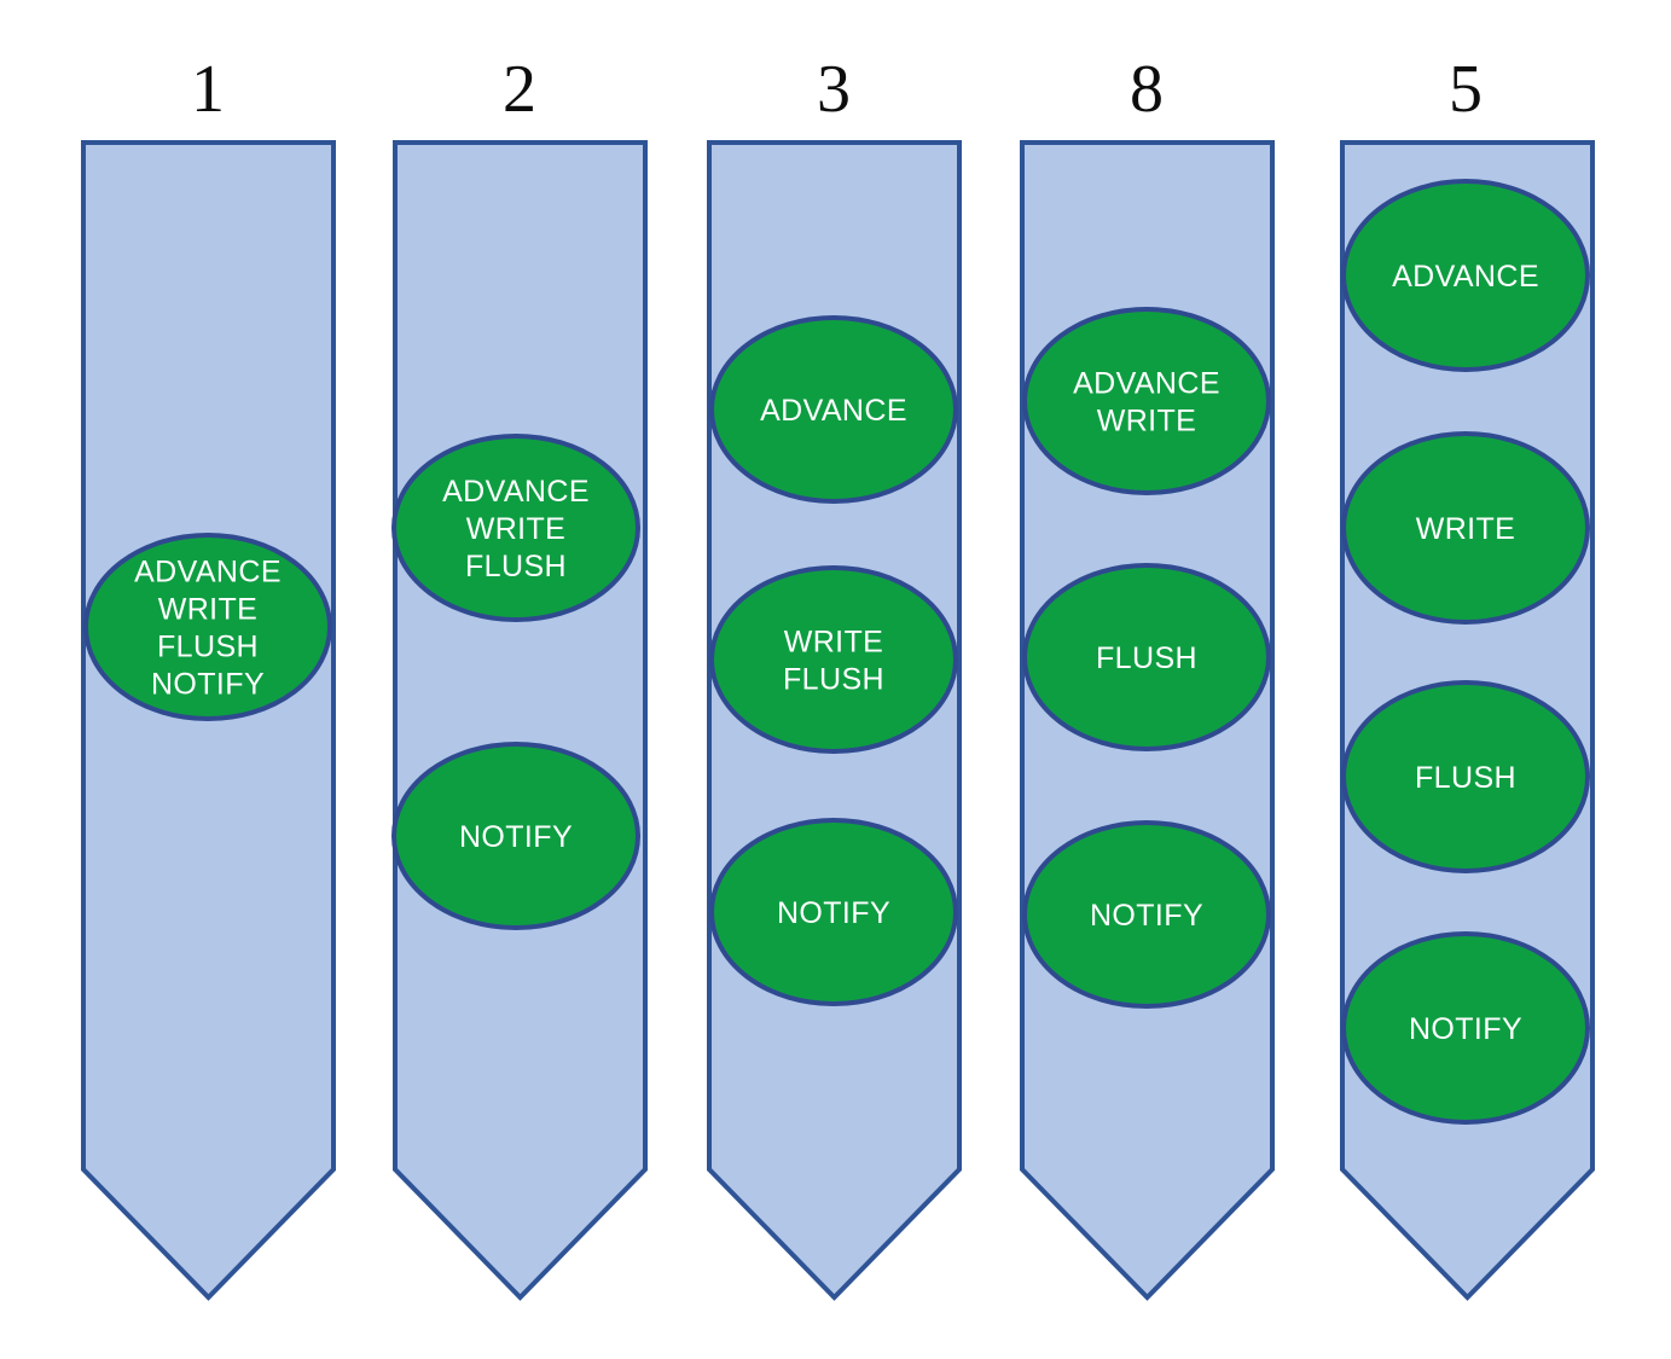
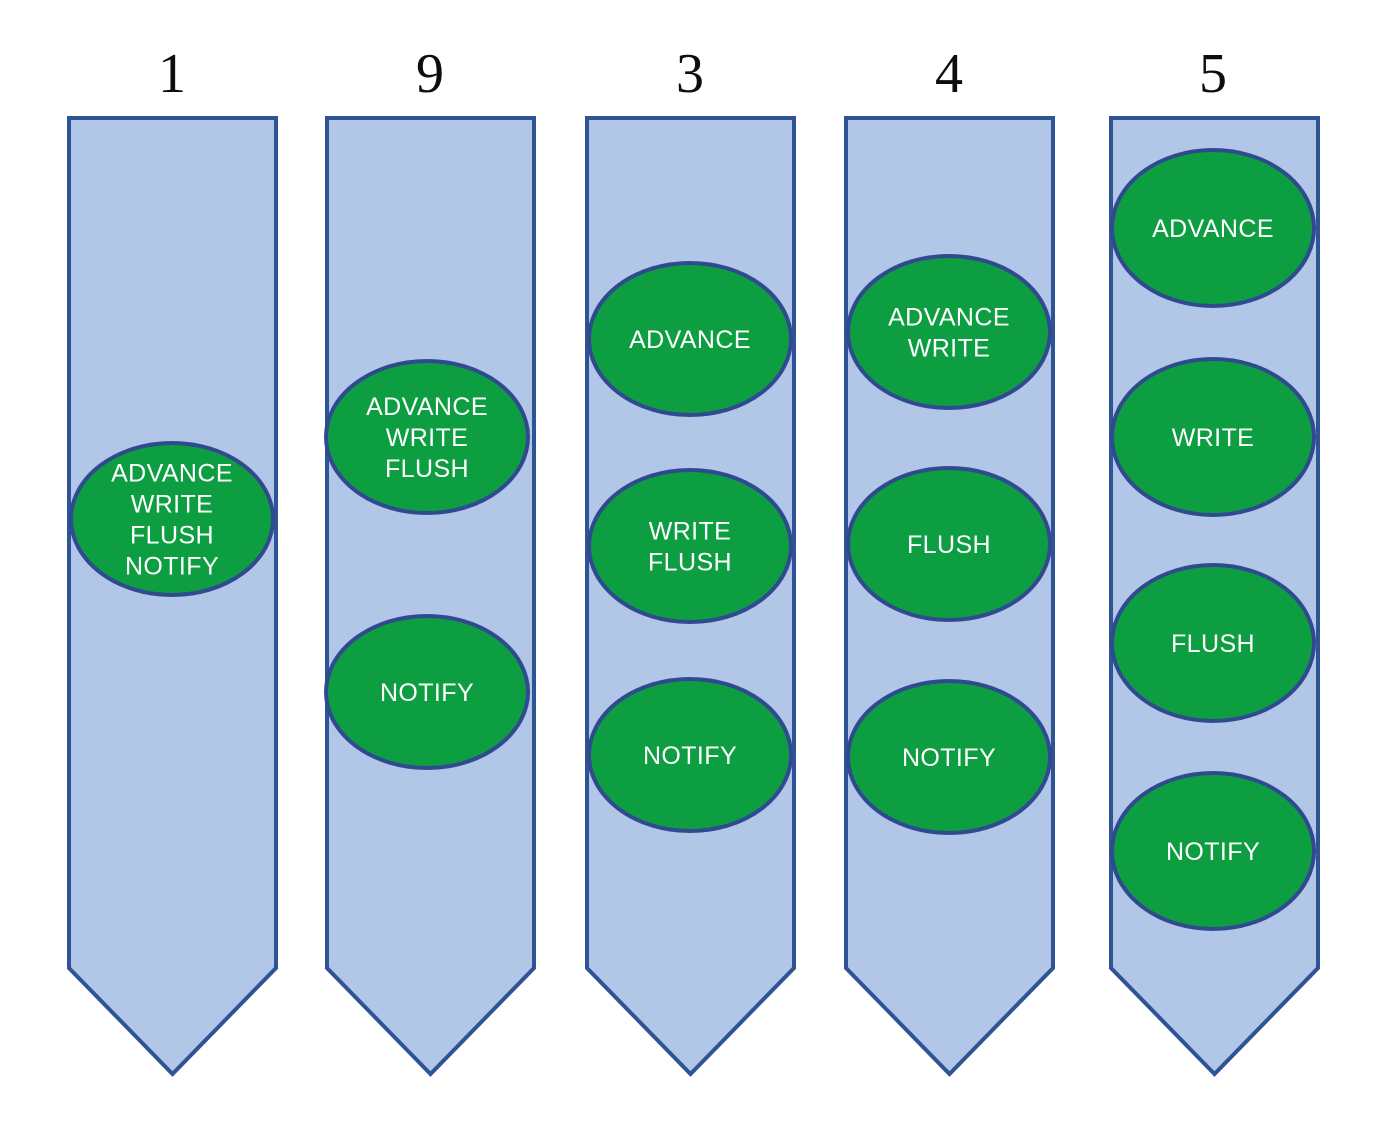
  1
  ADVANCE
  WRITE
  FLUSH
  NOTIFY
- 2
+ 9
  ADVANCE
  WRITE
  FLUSH
  NOTIFY
  3
  ADVANCE
  WRITE
  FLUSH
  NOTIFY
- 8
+ 4
  ADVANCE
  WRITE
  FLUSH
  NOTIFY
  5
  ADVANCE
  WRITE
  FLUSH
  NOTIFY
